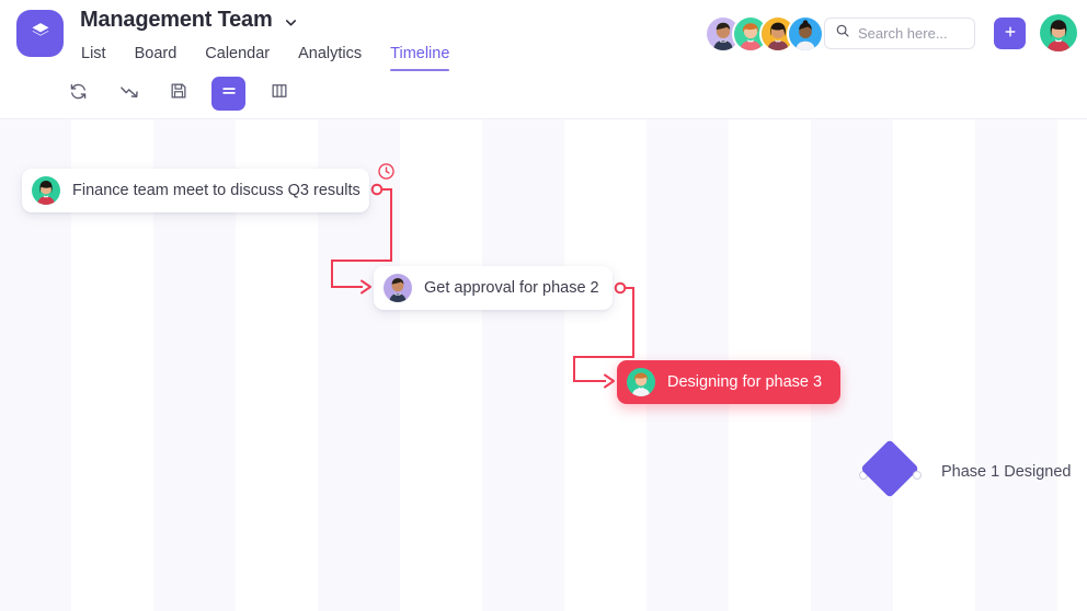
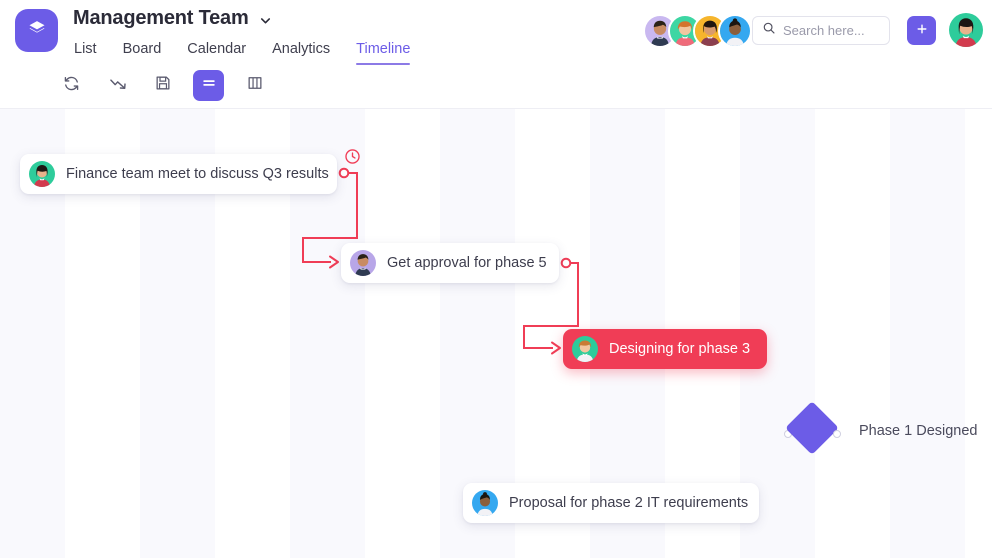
  Management Team
  List
  Board
  Calendar
  Analytics
  Timeline
  Search here...
  Finance team meet to discuss Q3 results
- Get approval for phase 2
+ Get approval for phase 5
  Designing for phase 3
  Phase 1 Designed
+ Proposal for phase 2 IT requirements
